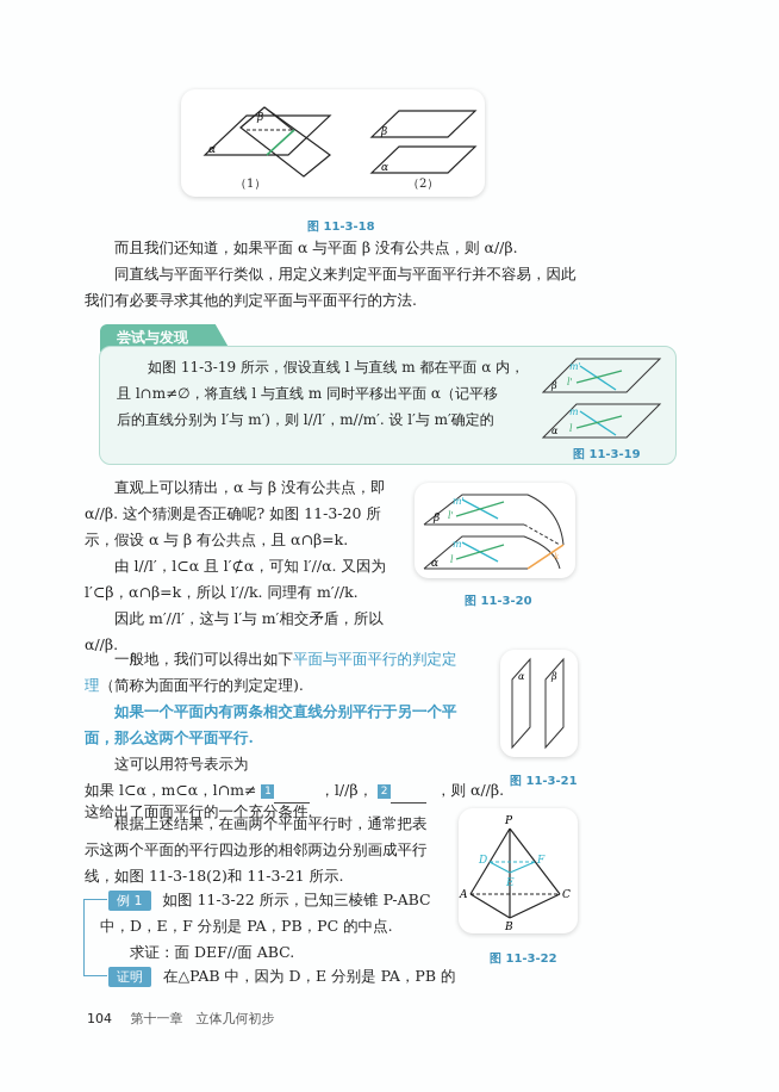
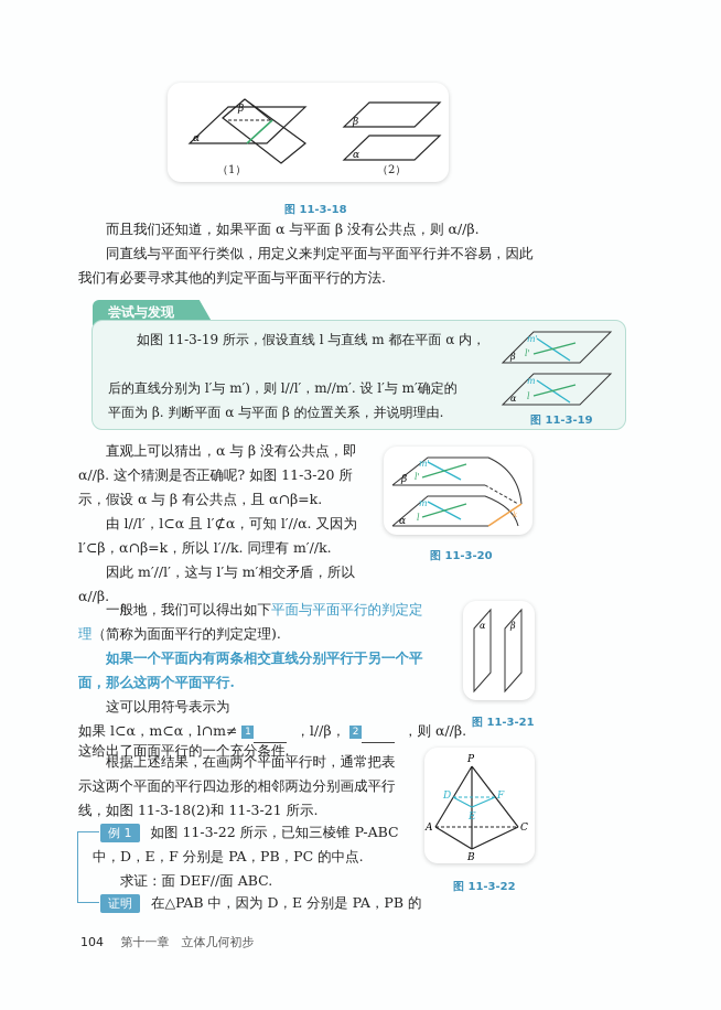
  α
  β
  β
  α
  （1）
  （2）
  图 11-3-18
  而且我们还知道，如果平面 α 与平面 β 没有公共点，则 α//β.
  同直线与平面平行类似，用定义来判定平面与平面平行并不容易，因此
  我们有必要寻求其他的判定平面与平面平行的方法.
  尝试与发现
  如图 11-3-19 所示，假设直线 l 与直线 m 都在平面 α 内，
- 且 l∩m≠∅，将直线 l 与直线 m 同时平移出平面 α（记平移
  后的直线分别为 l′与 m′)，则 l//l′，m//m′. 设 l′与 m′确定的
+ 平面为 β. 判断平面 α 与平面 β 的位置关系，并说明理由.
  m'
  l'
  β
  m
  l
  α
  图 11-3-19
  直观上可以猜出，α 与 β 没有公共点，即
  α//β. 这个猜测是否正确呢? 如图 11-3-20 所
  示，假设 α 与 β 有公共点，且 α∩β=k.
  由 l//l′，l⊂α 且 l′⊄α，可知 l′//α. 又因为
  l′⊂β，α∩β=k，所以 l′//k. 同理有 m′//k.
  因此 m′//l′，这与 l′与 m′相交矛盾，所以
  α//β.
  m'
  l'
  β
  m
  l
  α
  k
  图 11-3-20
  一般地，我们可以得出如下平面与平面平行的判定定
  理（简称为面面平行的判定定理).
  如果一个平面内有两条相交直线分别平行于另一个平
  面，那么这两个平面平行.
  这可以用符号表示为
  如果 l⊂α，m⊂α，l∩m≠ 1 ，l//β， 2 ，则 α//β.
  这给出了面面平行的一个充分条件.
  α
  β
  图 11-3-21
  根据上述结果，在画两个平面平行时，通常把表
  示这两个平面的平行四边形的相邻两边分别画成平行
  线，如图 11-3-18(2)和 11-3-21 所示.
  例 1 如图 11-3-22 所示，已知三棱锥 P-ABC
  中，D，E，F 分别是 PA，PB，PC 的中点.
  求证：面 DEF//面 ABC.
  证明 在△PAB 中，因为 D，E 分别是 PA，PB 的
  P
  A
  B
  C
  D
  E
  F
  图 11-3-22
  104 第十一章 立体几何初步
